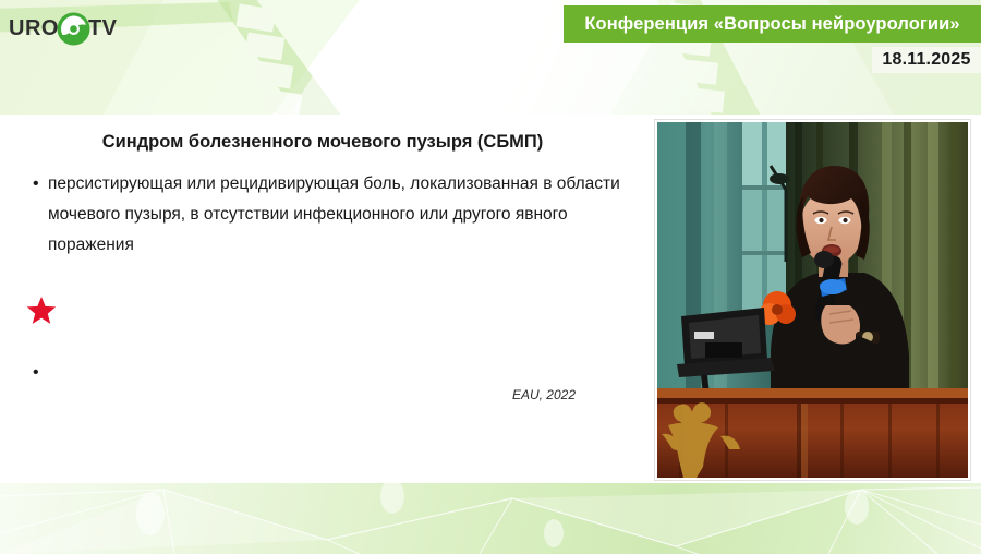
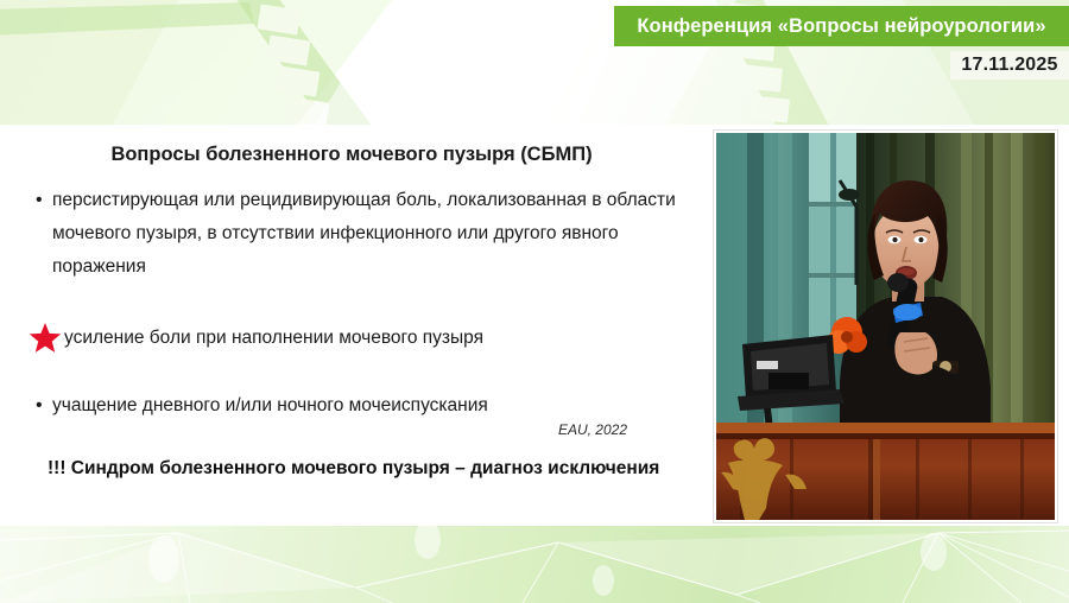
- URO
- TV
  Конференция «Вопросы нейроурологии»
- 18.11.2025
+ 17.11.2025
- Синдром болезненного мочевого пузыря (СБМП)
+ Вопросы болезненного мочевого пузыря (СБМП)
  •
  персистирующая или рецидивирующая боль, локализованная в области мочевого пузыря, в отсутствии инфекционного или другого явного поражения
+ усиление боли при наполнении мочевого пузыря
  •
+ учащение дневного и/или ночного мочеиспускания
  EAU, 2022
+ !!! Синдром болезненного мочевого пузыря – диагноз исключения
